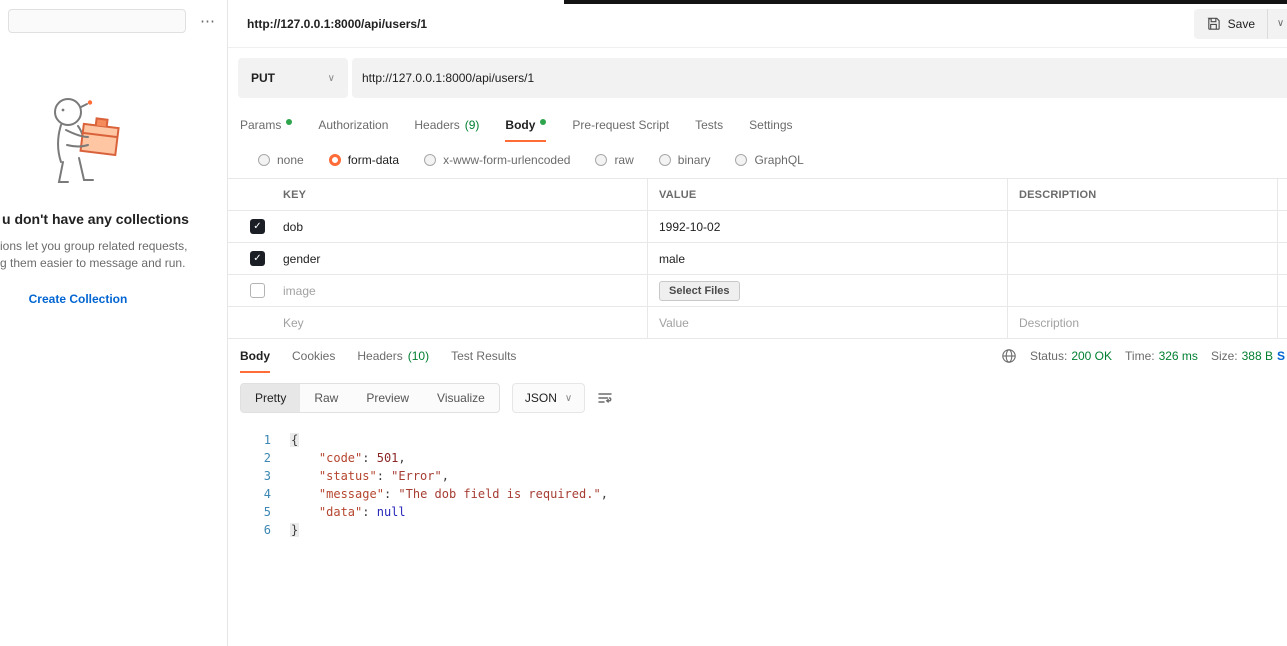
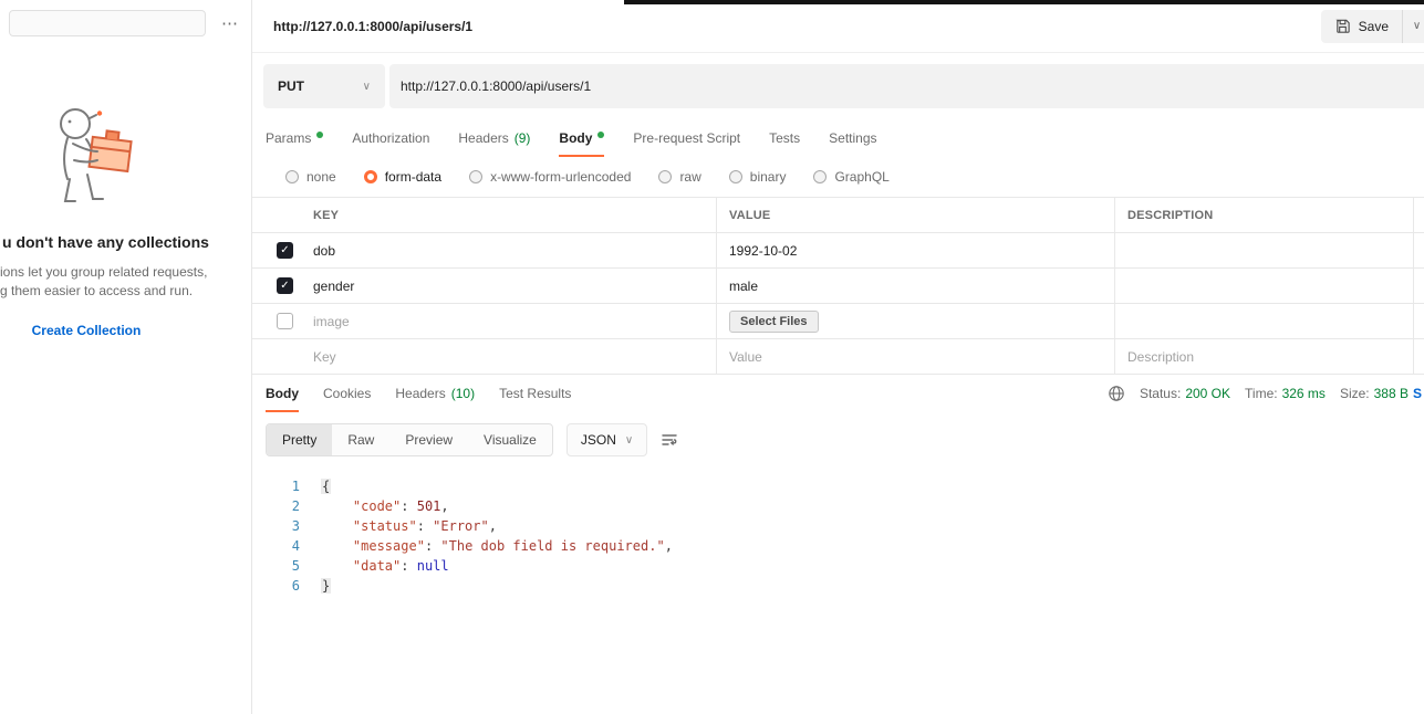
  ⋯
  u don't have any collections
  ions let you group related requests,
- g them easier to message and run.
+ g them easier to access and run.
  Create Collection
  http://127.0.0.1:8000/api/users/1
  Save
  ∨
  PUT
  ∨
  http://127.0.0.1:8000/api/users/1
  Params
  Authorization
  Headers
  (9)
  Body
  Pre-request Script
  Tests
  Settings
  none
  form-data
  x-www-form-urlencoded
  raw
  binary
  GraphQL
  KEY
  VALUE
  DESCRIPTION
  ✓
  dob
  1992-10-02
  ✓
  gender
  male
  image
  Select Files
  Key
  Value
  Description
  Body
  Cookies
  Headers
  (10)
  Test Results
  Status:
  200 OK
  Time:
  326 ms
  Size:
  388 B
  S
  Pretty
  Raw
  Preview
  Visualize
  JSON
  ∨
  1
  2
  3
  4
  5
  6
  {
  "code": 501,
  "status": "Error",
  "message": "The dob field is required.",
  "data": null
  }
